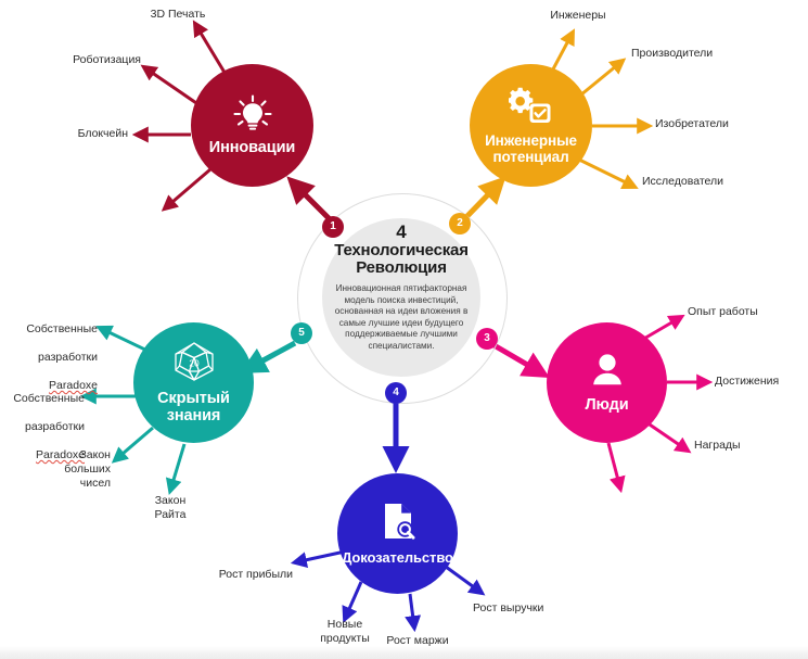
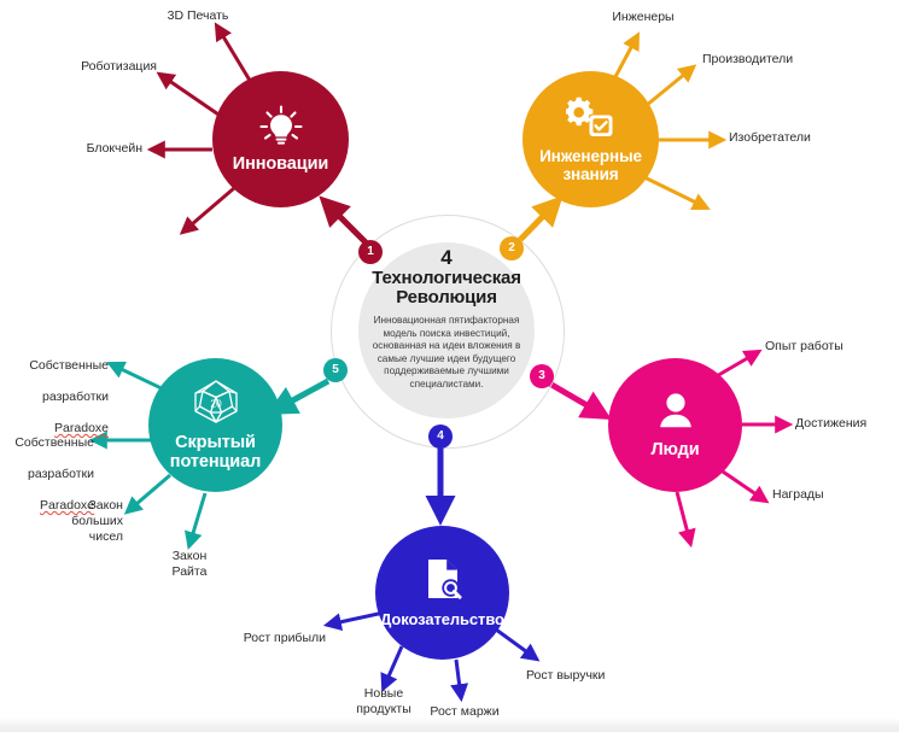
  4
  Технологическая
  Революция
  Инновационная пятифакторная модель поиска инвестиций, основанная на идеи вложения в самые лучшие идеи будущего поддерживаемые лучшими специалистами.
  1
  2
  3
  4
  5
  Инновации
  Инженерные
- потенциал
+ знания
  Люди
  Докозательство
  20
  Скрытый
- знания
+ потенциал
  3D Печать
  Роботизация
  Блокчейн
  Инженеры
  Производители
  Изобретатели
- Исследователи
  Опыт работы
  Достижения
  Награды
  Рост прибыли
  Новые
  продукты
  Рост маржи
  Рост выручки
  Собственные
  разработки
  Paradoxe
  Собственные
  разработки
  Paradoxe
  Закон
  больших
  чисел
  Закон
  Райта
